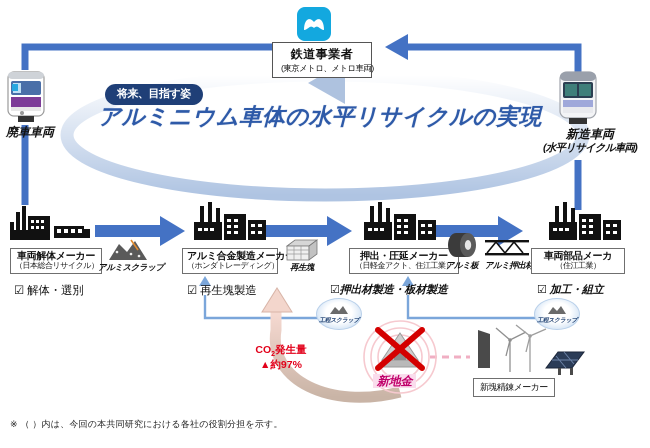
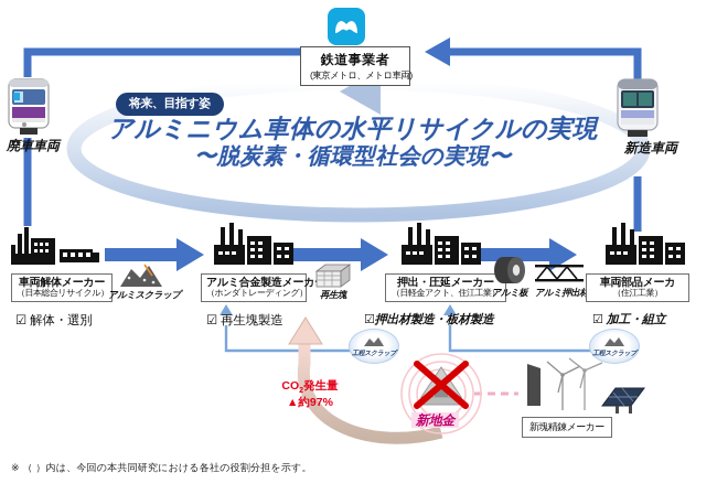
  鉄道事業者
  (東京メトロ、メトロ車両)
  将来、目指す姿
  アルミニウム車体の水平リサイクルの実現
+ 〜脱炭素・循環型社会の実現〜
  廃車車両
  新造車両
- (水平リサイクル車両)
  車両解体メーカー
  （日本総合リサイクル）
  ☑ 解体・選別
  アルミスクラップ
  アルミ合金製造メーカ
  （ホンダトレーディング
  ☑ 再生塊製造
  再生塊
  押出・圧延メーカー
  （日軽金アクト、住江工業）
  ☑押出材製造・板材製造
  アルミ板
  アルミ押出材
  車両部品メーカ
  （住江工業）
  ☑ 加工・組立
  CO 発生量
  ▲約97%
  新地金
  新塊精錬メーカー
  ※ （ ）内は、今回の本共同研究における各社の役割分担を示す。
